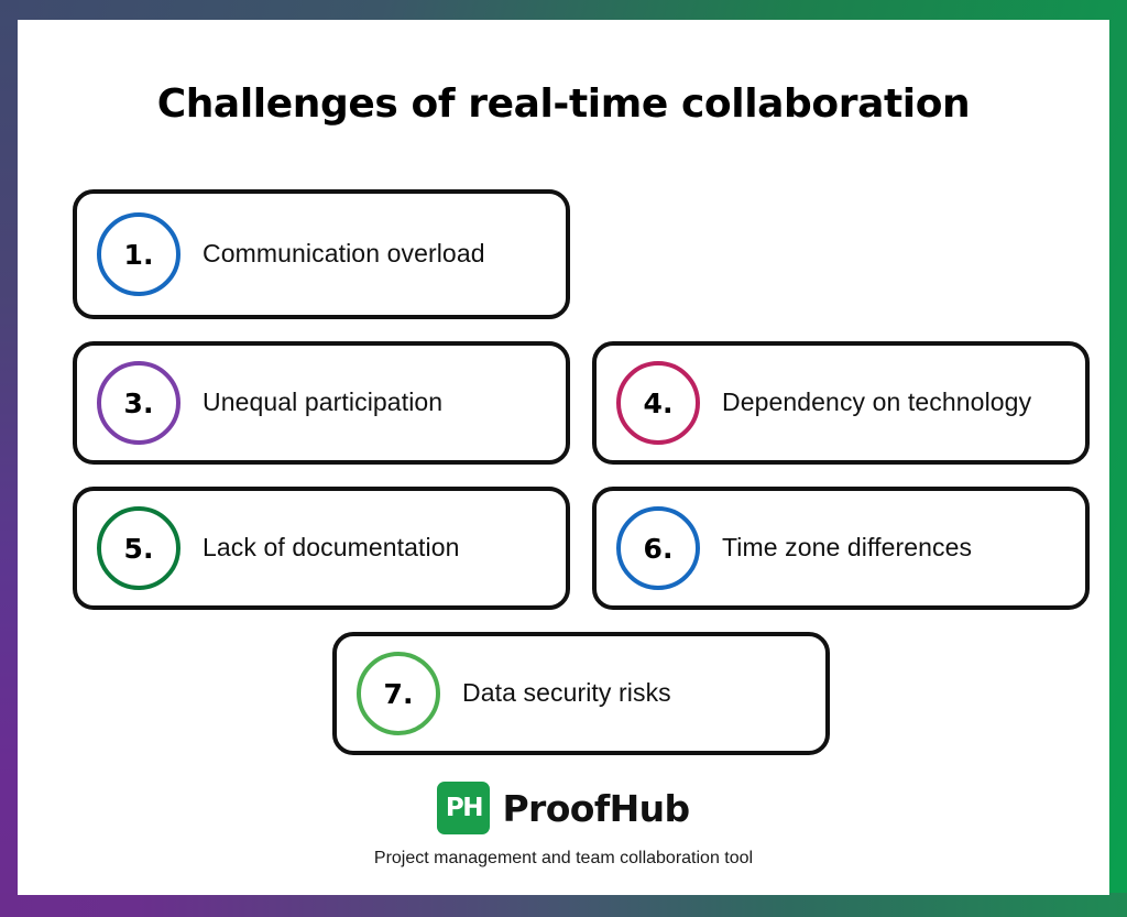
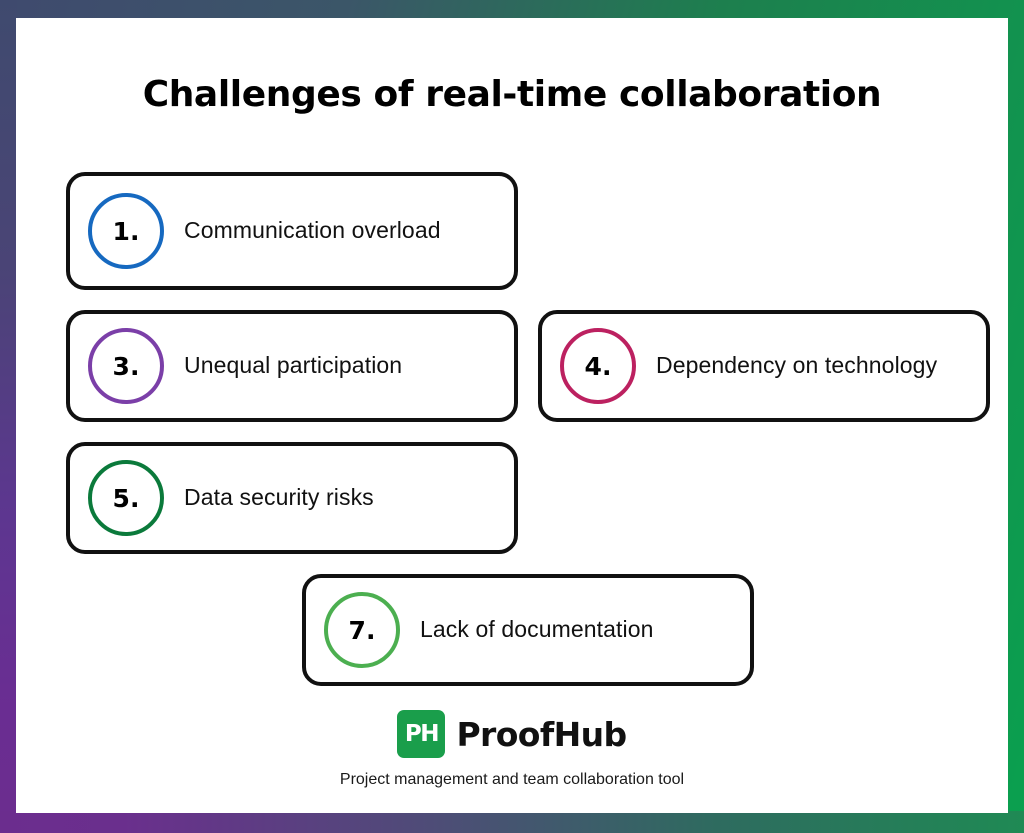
  Challenges of real-time collaboration
  1.
  Communication overload
  3.
  Unequal participation
  4.
  Dependency on technology
  5.
- Lack of documentation
+ Data security risks
- 6.
- Time zone differences
  7.
- Data security risks
+ Lack of documentation
  PH
  ProofHub
  Project management and team collaboration tool
